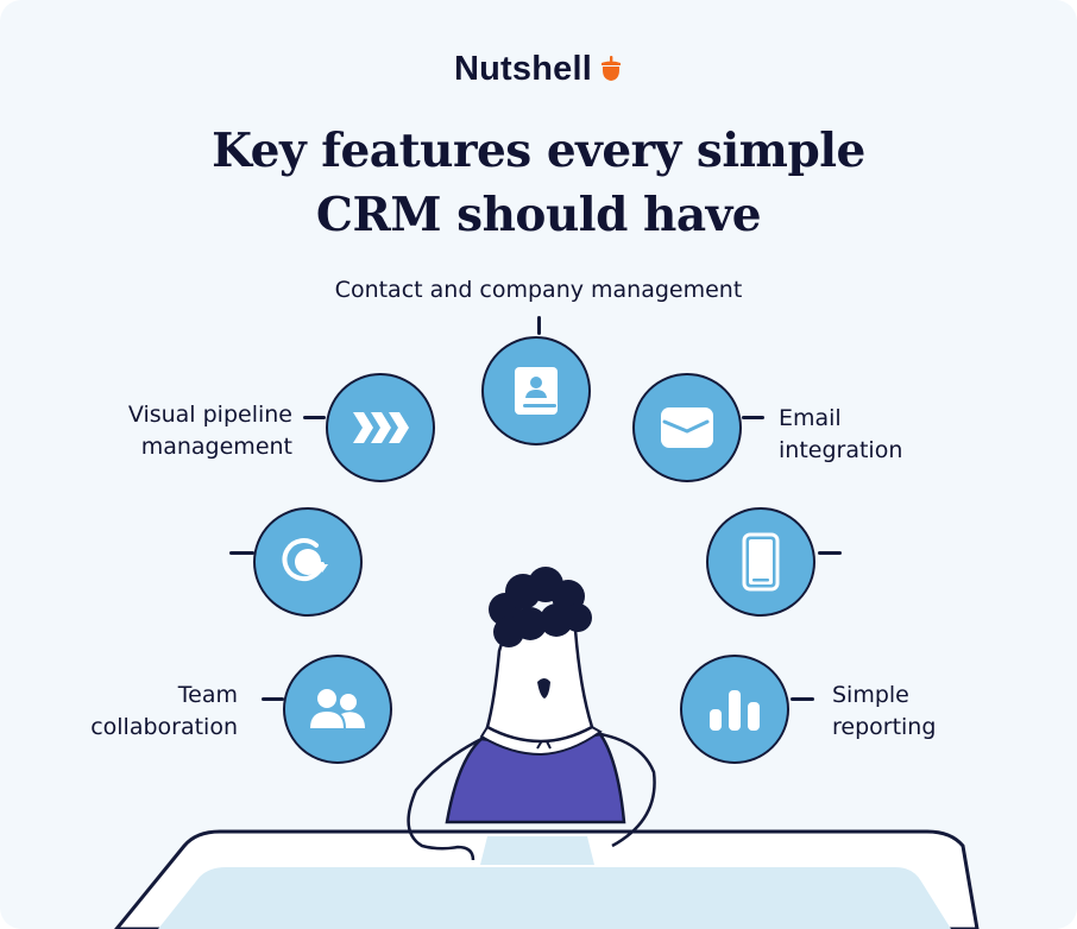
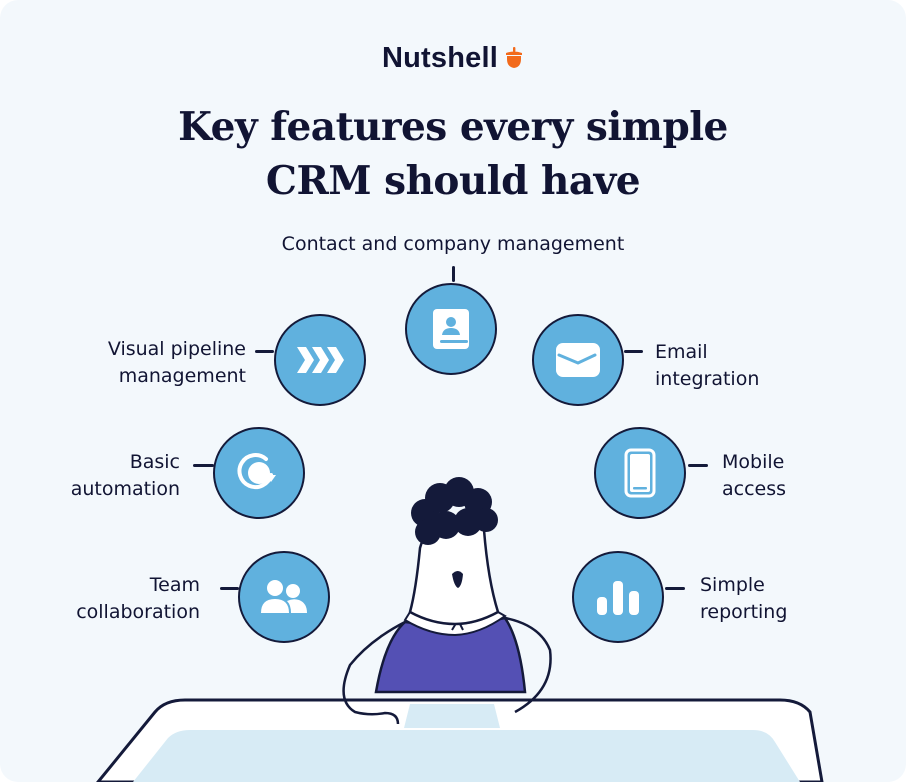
  Nutshell
  Key features every simple
  CRM should have
  Contact and company management
  Visual pipeline
  management
  Email
  integration
+ Basic
+ automation
+ Mobile
+ access
  Team
  collaboration
  Simple
  reporting
